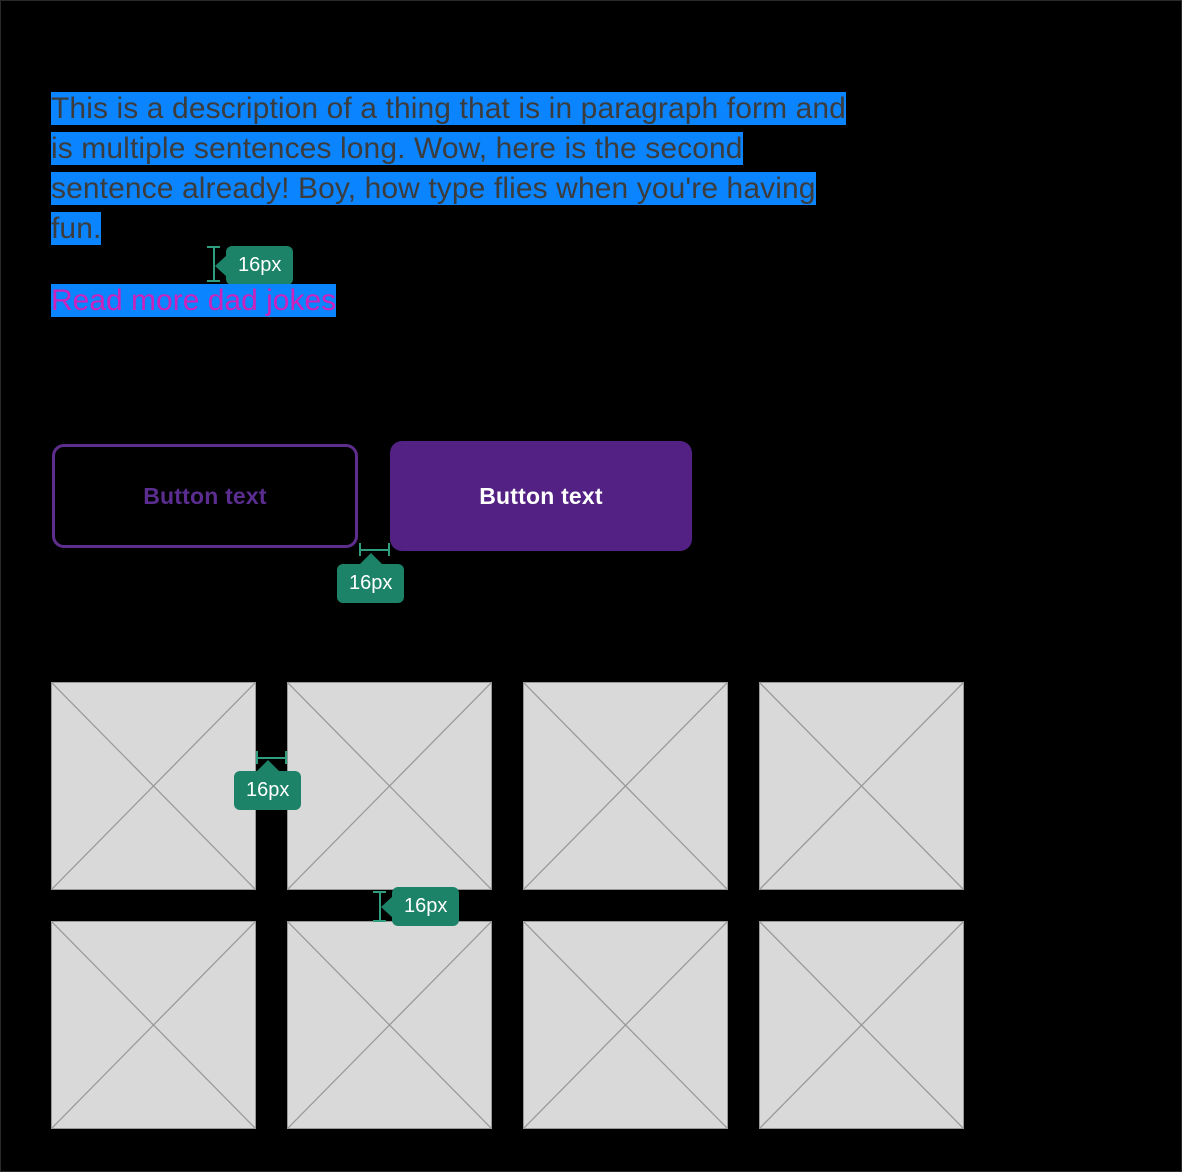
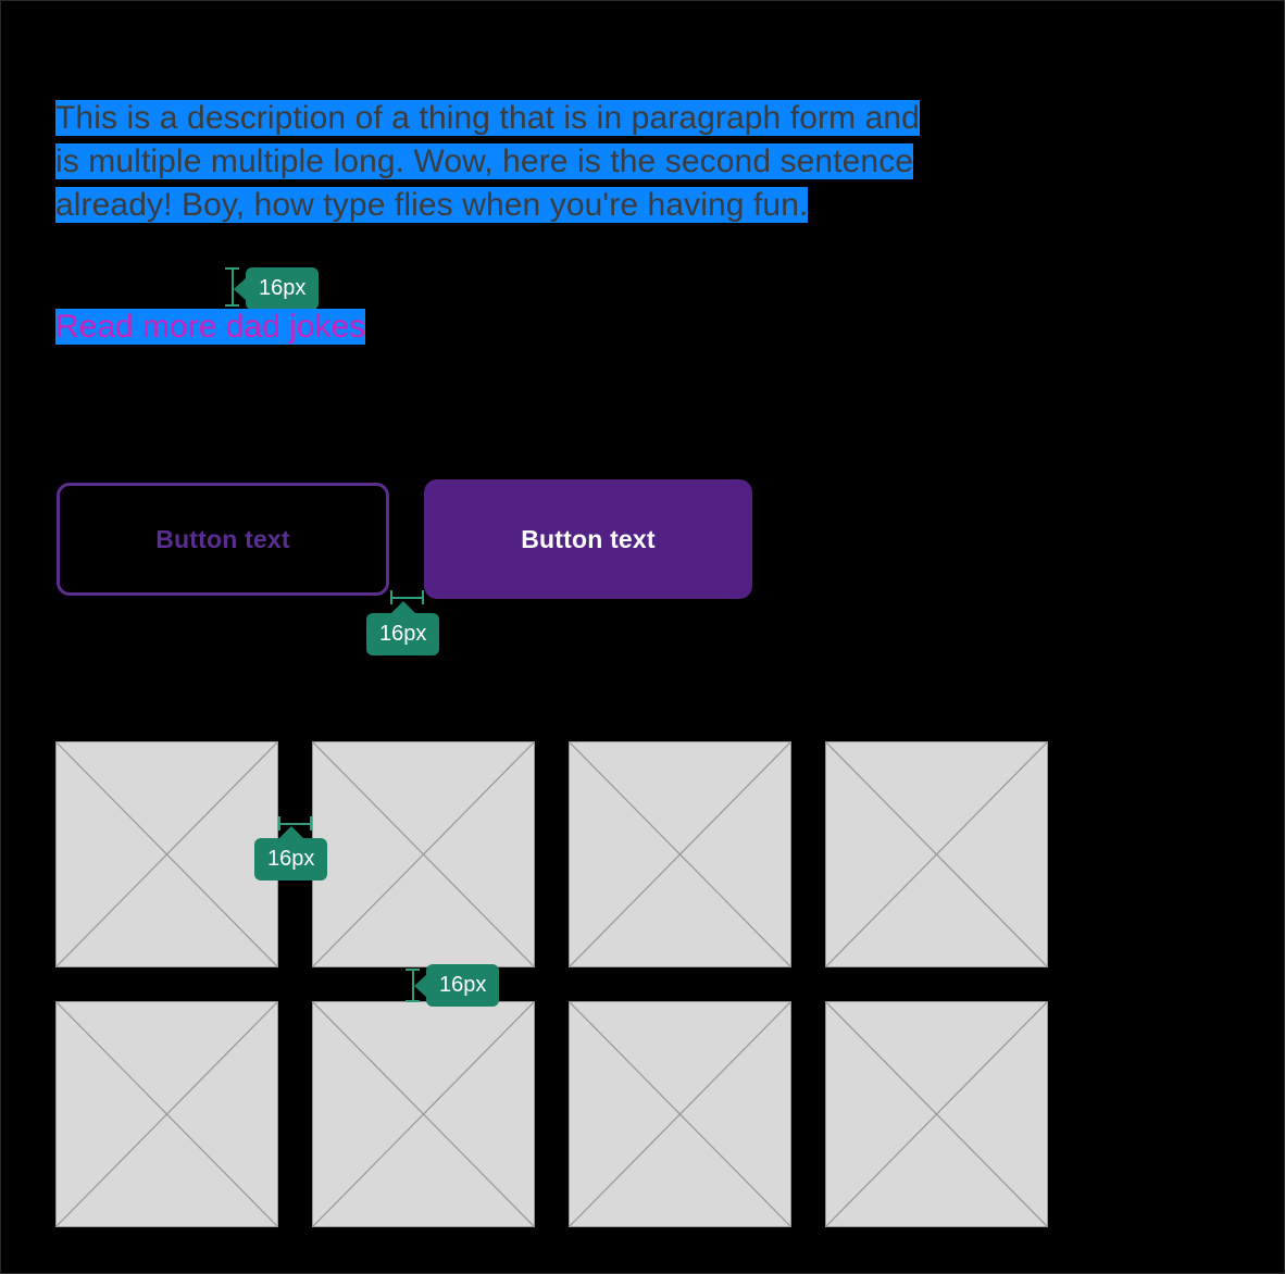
- This is a description of a thing that is in paragraph form and is multiple sentences long. Wow, here is the second sentence already! Boy, how type flies when you're having fun.
+ This is a description of a thing that is in paragraph form and is multiple multiple long. Wow, here is the second sentence already! Boy, how type flies when you're having fun.
  16px
  Read more dad jokes
  Button text
  Button text
  16px
  16px
  16px
